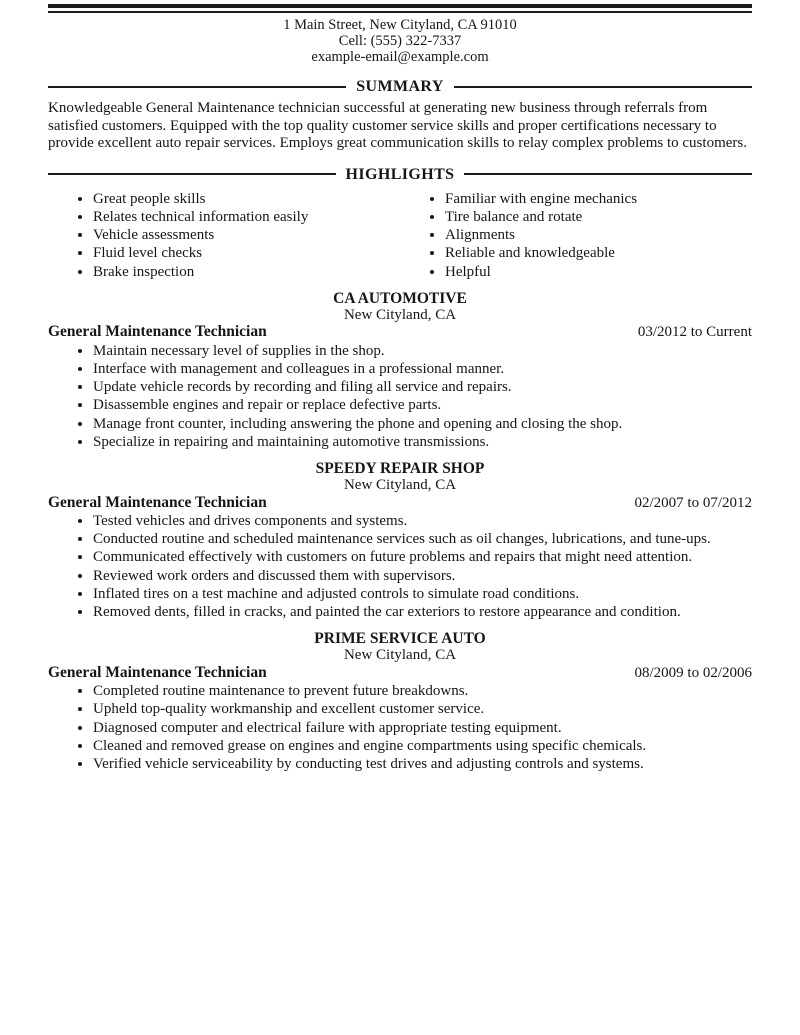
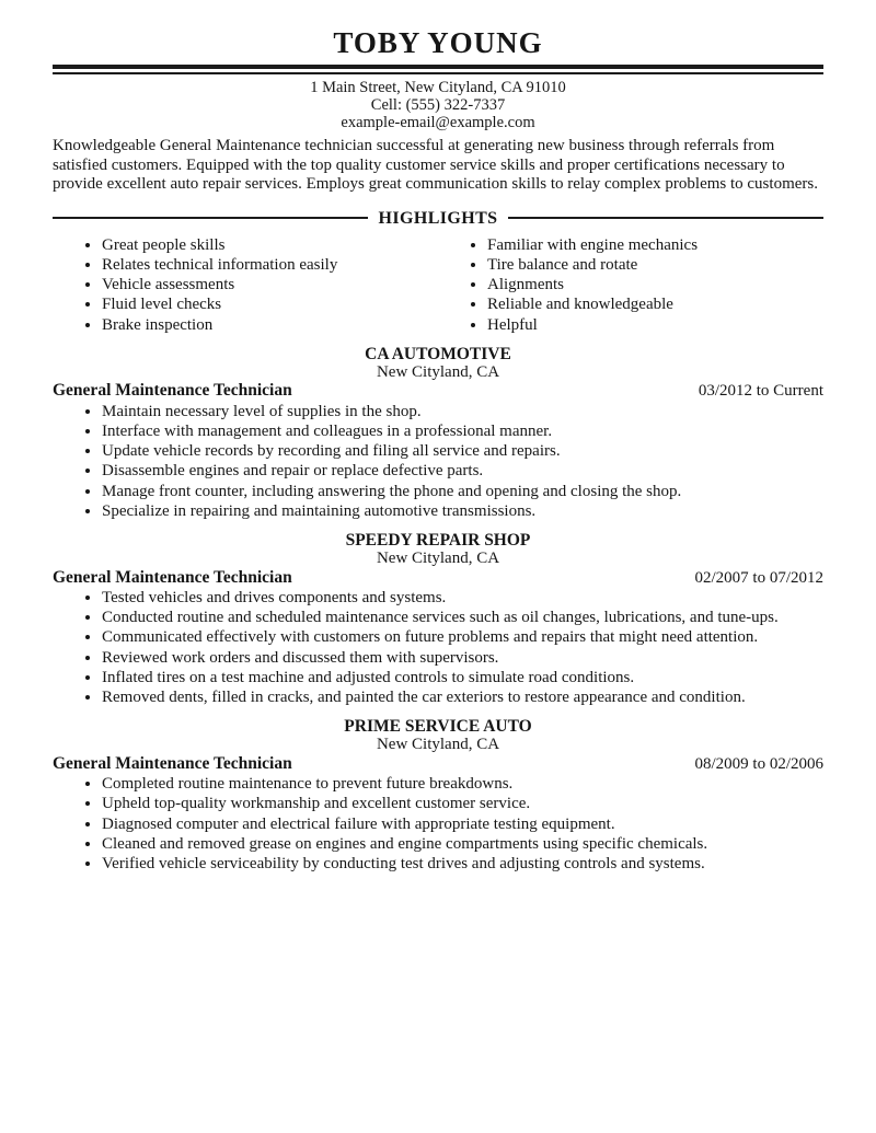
+ TOBY YOUNG
  1 Main Street, New Cityland, CA 91010
  Cell: (555) 322-7337
  example-email@example.com
- SUMMARY
  Knowledgeable General Maintenance technician successful at generating new business through referrals from satisfied customers. Equipped with the top quality customer service skills and proper certifications necessary to provide excellent auto repair services. Employs great communication skills to relay complex problems to customers.
  HIGHLIGHTS
  Great people skills
  Relates technical information easily
  Vehicle assessments
  Fluid level checks
  Brake inspection
  Familiar with engine mechanics
  Tire balance and rotate
  Alignments
  Reliable and knowledgeable
  Helpful
  CA AUTOMOTIVE
  New Cityland, CA
  General Maintenance Technician
  03/2012 to Current
  Maintain necessary level of supplies in the shop.
  Interface with management and colleagues in a professional manner.
  Update vehicle records by recording and filing all service and repairs.
  Disassemble engines and repair or replace defective parts.
  Manage front counter, including answering the phone and opening and closing the shop.
  Specialize in repairing and maintaining automotive transmissions.
  SPEEDY REPAIR SHOP
  New Cityland, CA
  General Maintenance Technician
  02/2007 to 07/2012
  Tested vehicles and drives components and systems.
  Conducted routine and scheduled maintenance services such as oil changes, lubrications, and tune-ups.
  Communicated effectively with customers on future problems and repairs that might need attention.
  Reviewed work orders and discussed them with supervisors.
  Inflated tires on a test machine and adjusted controls to simulate road conditions.
  Removed dents, filled in cracks, and painted the car exteriors to restore appearance and condition.
  PRIME SERVICE AUTO
  New Cityland, CA
  General Maintenance Technician
  08/2009 to 02/2006
  Completed routine maintenance to prevent future breakdowns.
  Upheld top-quality workmanship and excellent customer service.
  Diagnosed computer and electrical failure with appropriate testing equipment.
  Cleaned and removed grease on engines and engine compartments using specific chemicals.
  Verified vehicle serviceability by conducting test drives and adjusting controls and systems.
